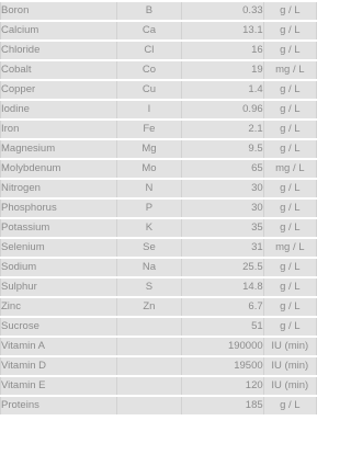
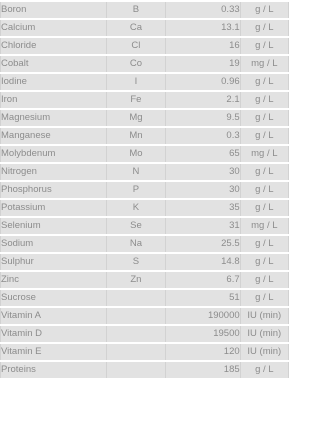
  Boron	B	0.33	g / L
  Calcium	Ca	13.1	g / L
  Chloride	Cl	16	g / L
  Cobalt	Co	19	mg / L
- Copper	Cu	1.4	g / L
  Iodine	I	0.96	g / L
  Iron	Fe	2.1	g / L
  Magnesium	Mg	9.5	g / L
+ Manganese	Mn	0.3	g / L
  Molybdenum	Mo	65	mg / L
  Nitrogen	N	30	g / L
  Phosphorus	P	30	g / L
  Potassium	K	35	g / L
  Selenium	Se	31	mg / L
  Sodium	Na	25.5	g / L
  Sulphur	S	14.8	g / L
  Zinc	Zn	6.7	g / L
  Sucrose		51	g / L
  Vitamin A		190000	IU (min)
  Vitamin D		19500	IU (min)
  Vitamin E		120	IU (min)
  Proteins		185	g / L
